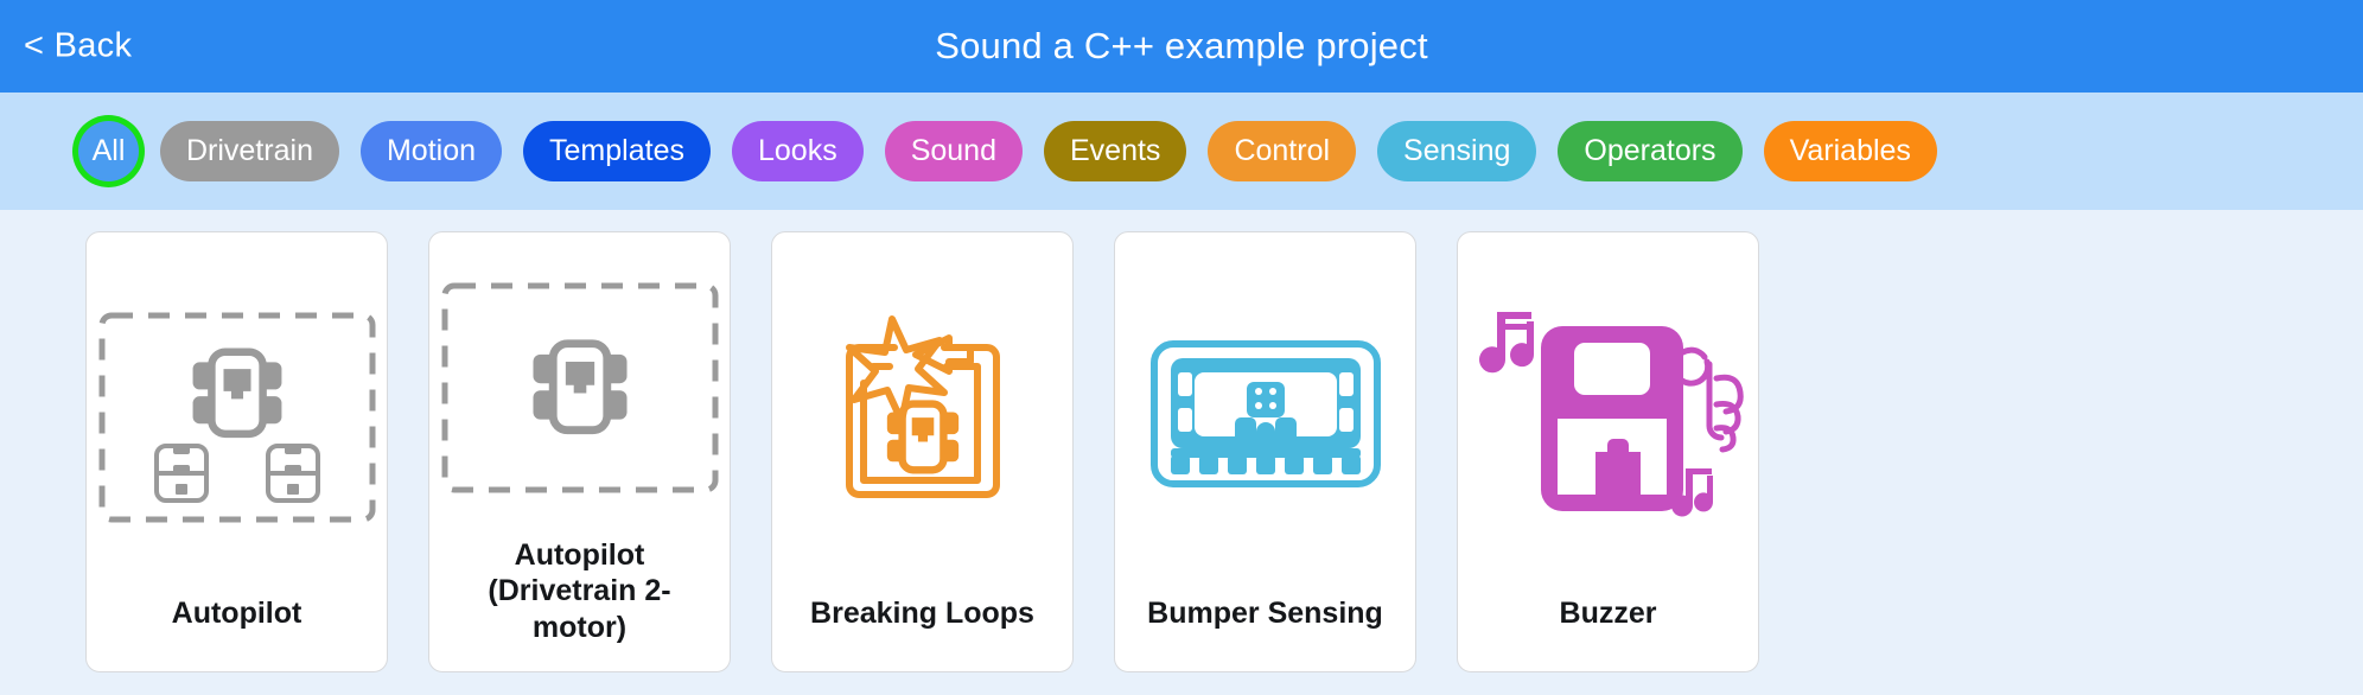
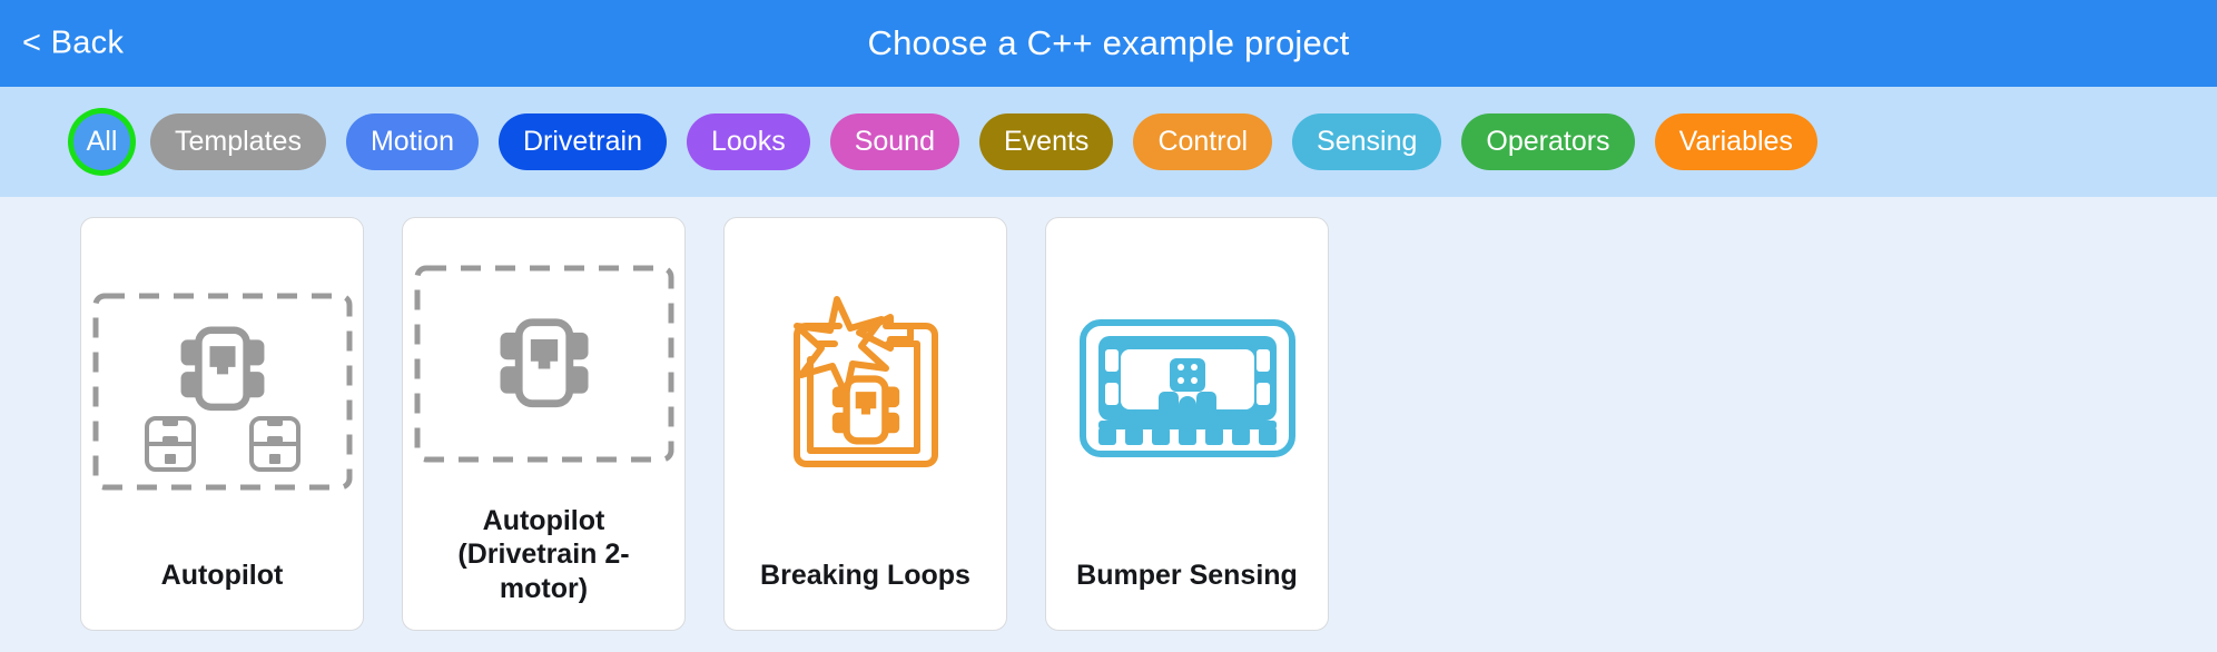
  < Back
- Sound a C++ example project
+ Choose a C++ example project
  All
- Drivetrain
+ Templates
  Motion
- Templates
+ Drivetrain
  Looks
  Sound
  Events
  Control
  Sensing
  Operators
  Variables
  Autopilot
  Autopilot (Drivetrain 2-motor)
  Breaking Loops
  Bumper Sensing
- Buzzer
